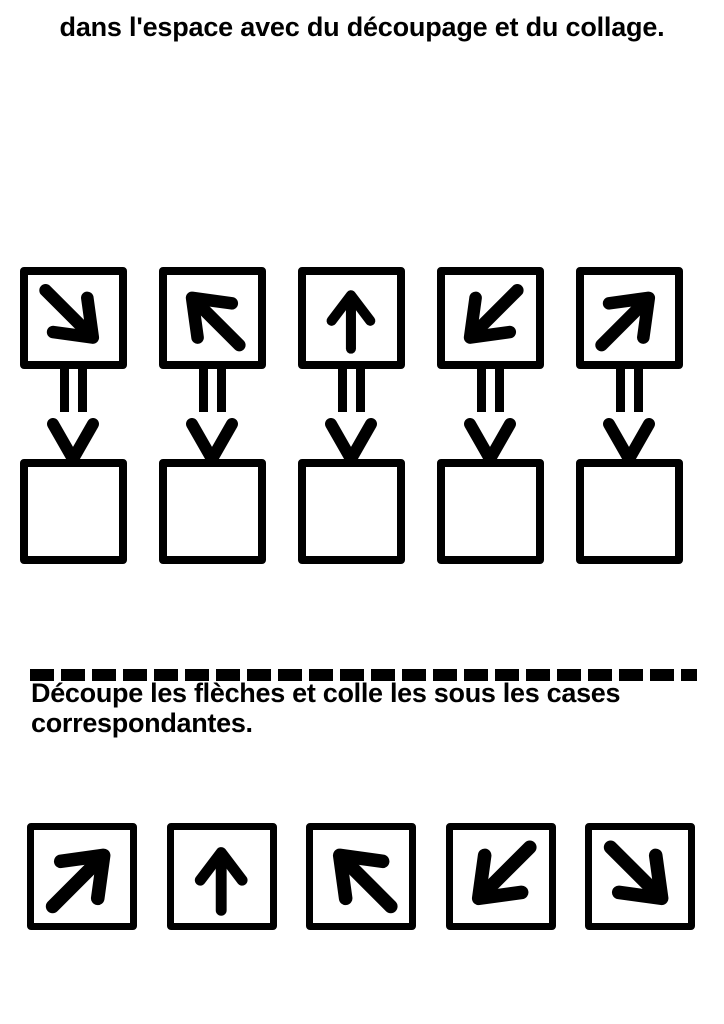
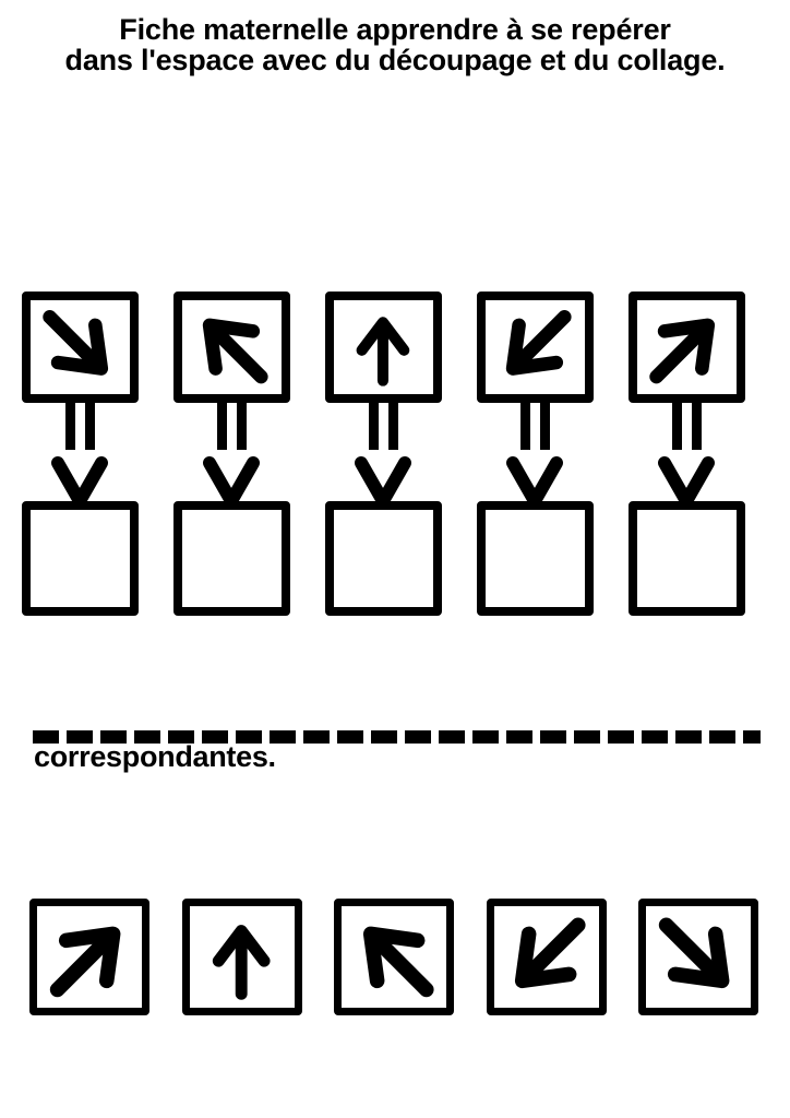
+ Fiche maternelle apprendre à se repérer
  dans l'espace avec du découpage et du collage.
- Découpe les flèches et colle les sous les cases
  correspondantes.
